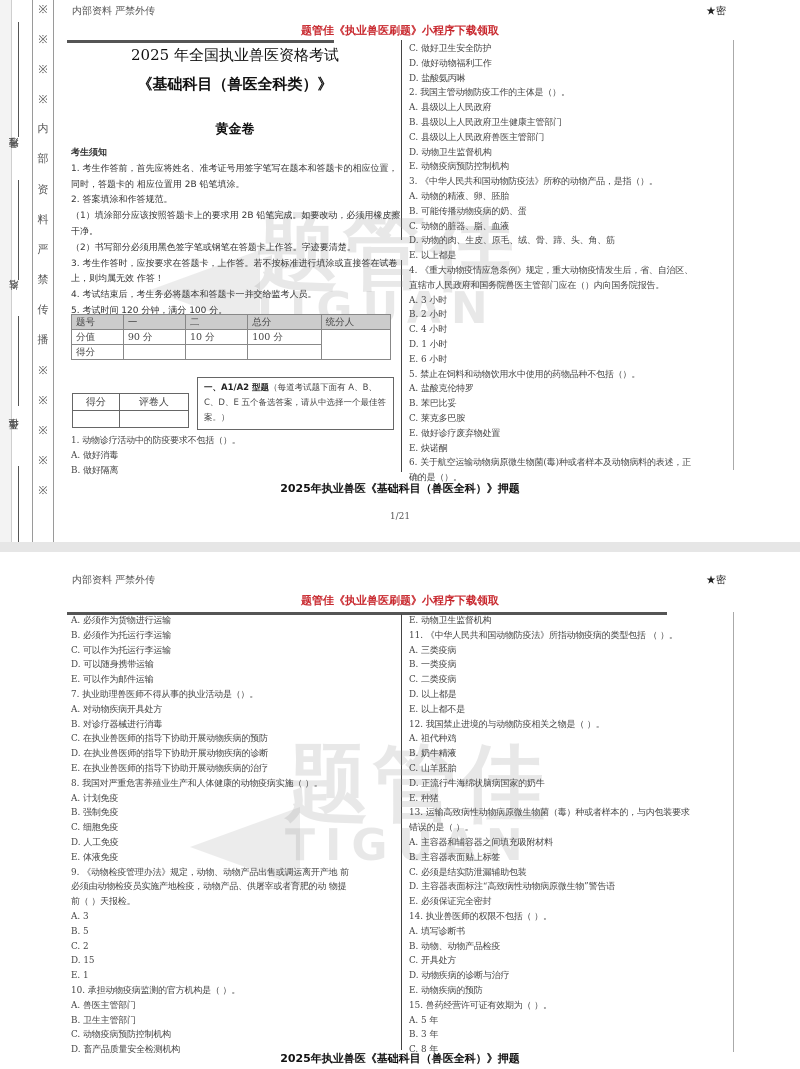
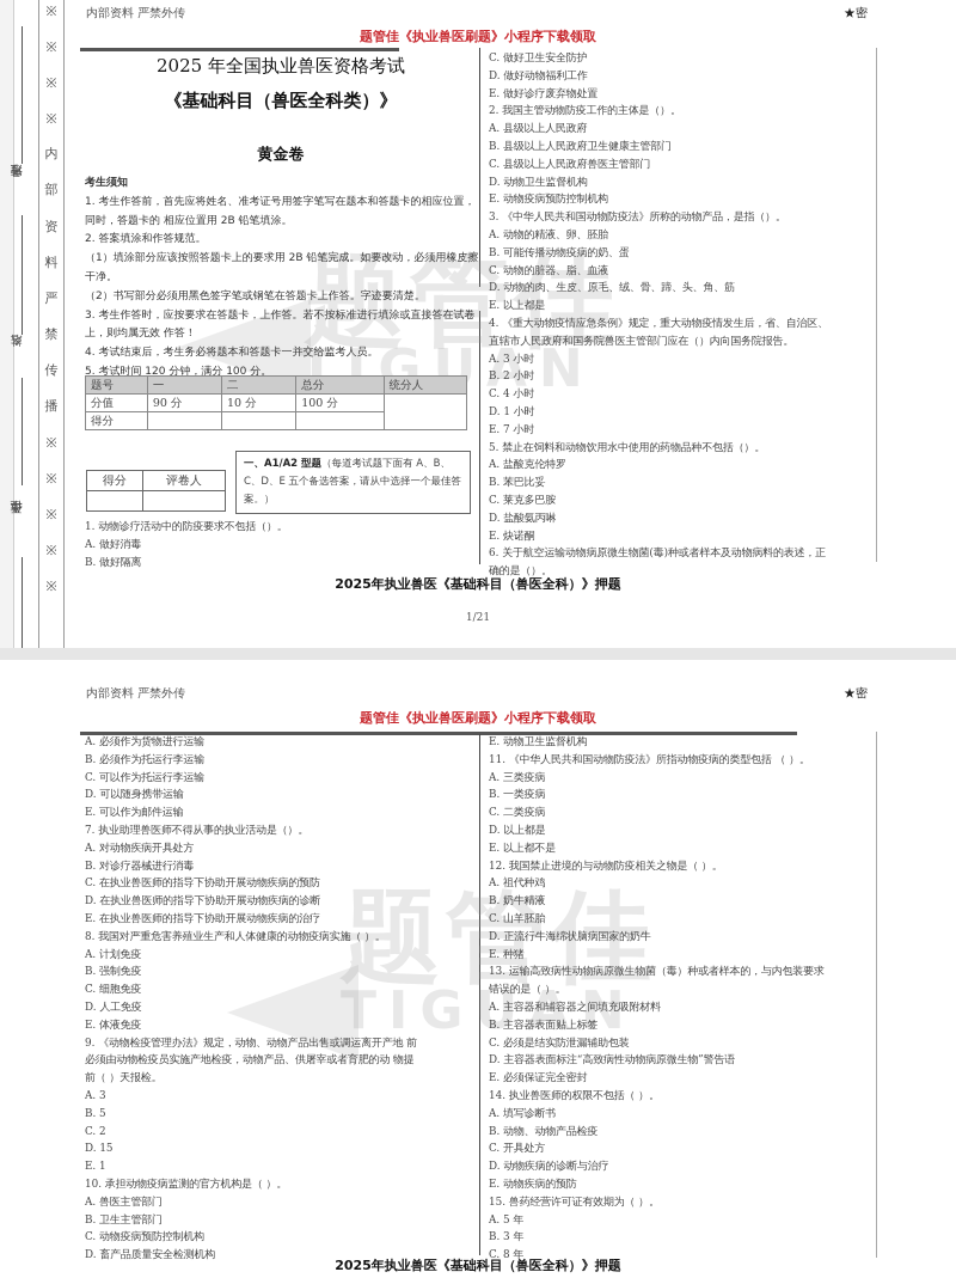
  ※
  ※
  ※
  ※
  内
  部
  资
  料
  严
  禁
  传
  播
  ※
  ※
  ※
  ※
  ※
  内部资料 严禁外传
  ★密
  题管佳《执业兽医刷题》小程序下载领取
  题管佳
  TIGUAN
  2025 年全国执业兽医资格考试
  《基础科目（兽医全科类）》
  黄金卷
  考生须知
  1. 考生作答前，首先应将姓名、准考证号用签字笔写在题本和答题卡的相应位置，同时，答题卡的 相应位置用 2B 铅笔填涂。
  2. 答案填涂和作答规范。
  （1）填涂部分应该按照答题卡上的要求用 2B 铅笔完成。如要改动，必须用橡皮擦干净。
  （2）书写部分必须用黑色签字笔或钢笔在答题卡上作答。字迹要清楚。
  3. 考生作答时，应按要求在答题卡，上作答。若不按标准进行填涂或直接答在试卷上，则均属无效 作答！
  4. 考试结束后，考生务必将题本和答题卡一并交给监考人员。
  5. 考试时间 120 分钟，满分 100 分。
  题号	一	二	总分	统分人
  分值	90 分	10 分	100 分
  得分
  得分	评卷人
  一、A1/A2 型题（每道考试题下面有 A、B、C、D、E 五个备选答案，请从中选择一个最佳答案。）
  1. 动物诊疗活动中的防疫要求不包括（）。
  A. 做好消毒
  B. 做好隔离
  C. 做好卫生安全防护
  D. 做好动物福利工作
- D. 盐酸氨丙啉
+ E. 做好诊疗废弃物处置
  2. 我国主管动物防疫工作的主体是（）。
  A. 县级以上人民政府
  B. 县级以上人民政府卫生健康主管部门
  C. 县级以上人民政府兽医主管部门
  D. 动物卫生监督机构
  E. 动物疫病预防控制机构
  3. 《中华人民共和国动物防疫法》所称的动物产品，是指（）。
  A. 动物的精液、卵、胚胎
  B. 可能传播动物疫病的奶、蛋
  C. 动物的脏器、脂、血液
  D. 动物的肉、生皮、原毛、绒、骨、蹄、头、角、筋
  E. 以上都是
  4. 《重大动物疫情应急条例》规定，重大动物疫情发生后，省、自治区、
  直辖市人民政府和国务院兽医主管部门应在（）内向国务院报告。
  A. 3 小时
  B. 2 小时
  C. 4 小时
  D. 1 小时
- E. 6 小时
+ E. 7 小时
  5. 禁止在饲料和动物饮用水中使用的药物品种不包括（）。
  A. 盐酸克伦特罗
  B. 苯巴比妥
  C. 莱克多巴胺
- E. 做好诊疗废弃物处置
+ D. 盐酸氨丙啉
  E. 炔诺酮
  6. 关于航空运输动物病原微生物菌(毒)种或者样本及动物病料的表述，正
  确的是（）。
  2025年执业兽医《基础科目（兽医全科）》押题
  1/21
  内部资料 严禁外传
  ★密
  题管佳《执业兽医刷题》小程序下载领取
  题管佳
  TIGUAN
  A. 必须作为货物进行运输
  B. 必须作为托运行李运输
  C. 可以作为托运行李运输
  D. 可以随身携带运输
  E. 可以作为邮件运输
  7. 执业助理兽医师不得从事的执业活动是（）。
  A. 对动物疾病开具处方
  B. 对诊疗器械进行消毒
  C. 在执业兽医师的指导下协助开展动物疾病的预防
  D. 在执业兽医师的指导下协助开展动物疾病的诊断
  E. 在执业兽医师的指导下协助开展动物疾病的治疗
  8. 我国对严重危害养殖业生产和人体健康的动物疫病实施（ ）。
  A. 计划免疫
  B. 强制免疫
  C. 细胞免疫
  D. 人工免疫
  E. 体液免疫
  9. 《动物检疫管理办法》规定，动物、动物产品出售或调运离开产地 前
  必须由动物检疫员实施产地检疫，动物产品、供屠宰或者育肥的动 物提
  前（ ）天报检。
  A. 3
  B. 5
  C. 2
  D. 15
  E. 1
  10. 承担动物疫病监测的官方机构是（ ）。
  A. 兽医主管部门
  B. 卫生主管部门
  C. 动物疫病预防控制机构
  D. 畜产品质量安全检测机构
  E. 动物卫生监督机构
  11. 《中华人民共和国动物防疫法》所指动物疫病的类型包括 （ ）。
  A. 三类疫病
  B. 一类疫病
  C. 二类疫病
  D. 以上都是
  E. 以上都不是
  12. 我国禁止进境的与动物防疫相关之物是（ ）。
  A. 祖代种鸡
  B. 奶牛精液
  C. 山羊胚胎
  D. 正流行牛海绵状脑病国家的奶牛
  E. 种猪
  13. 运输高致病性动物病原微生物菌（毒）种或者样本的，与内包装要求
  错误的是（ ）。
  A. 主容器和辅容器之间填充吸附材料
  B. 主容器表面贴上标签
  C. 必须是结实防泄漏辅助包装
  D. 主容器表面标注“高致病性动物病原微生物”警告语
  E. 必须保证完全密封
  14. 执业兽医师的权限不包括（ ）。
  A. 填写诊断书
  B. 动物、动物产品检疫
  C. 开具处方
  D. 动物疾病的诊断与治疗
  E. 动物疾病的预防
  15. 兽药经营许可证有效期为（ ）。
  A. 5 年
  B. 3 年
  C. 8 年
  2025年执业兽医《基础科目（兽医全科）》押题
